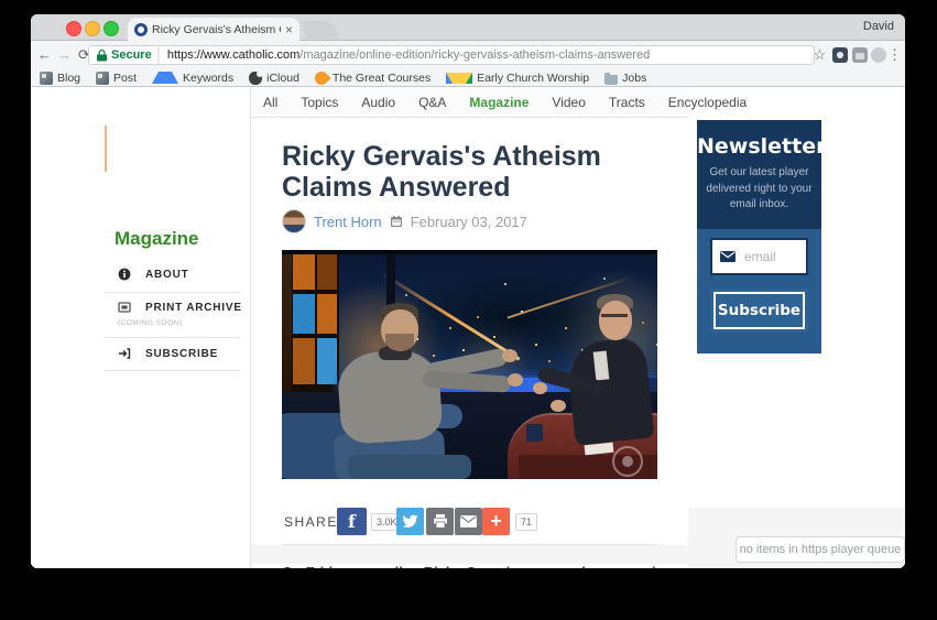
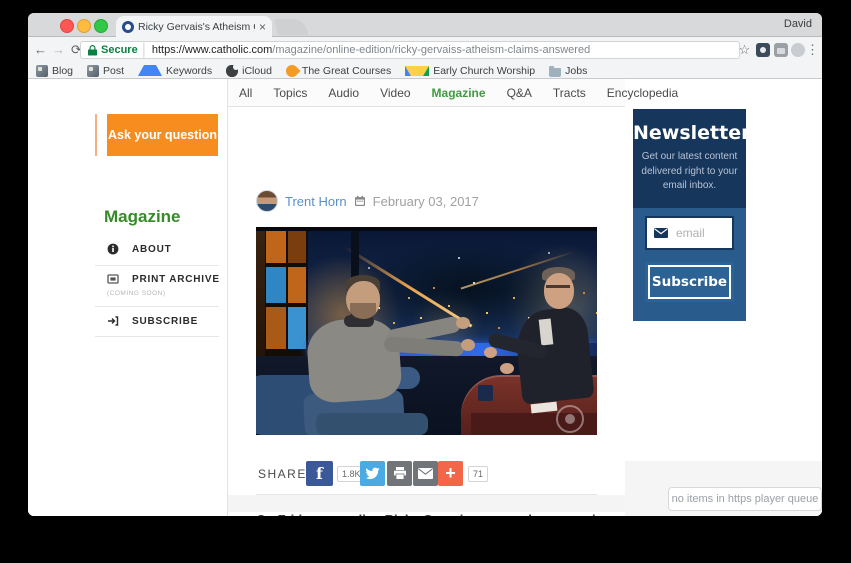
  Ricky Gervais's Atheism
  ×
  David
  ←
  →
  ⟳
  Secure
  |
  https://www.catholic.com
  /magazine/online-edition/ricky-gervaiss-atheism-claims-answered
  ☆
  ⋮
  Blog
  Post
  Keywords
  iCloud
  The Great Courses
  Early Church Worship
  Jobs
  All
  Topics
  Audio
- Q&A
+ Video
  Magazine
- Video
+ Q&A
  Tracts
  Encyclopedia
+ Ask your question
  Magazine
  ABOUT
  PRINT ARCHIVE
  SUBSCRIBE
- Ricky Gervais's Atheism Claims Answered
  Trent Horn
  February 03, 2017
  SHARE
  f
- 3.0K
+ 1.8K
  +
  71
  Newsletter
- Get our latest player delivered right to your email inbox.
+ Get our latest content delivered right to your email inbox.
  email
  Subscribe
  no items in https player queue
